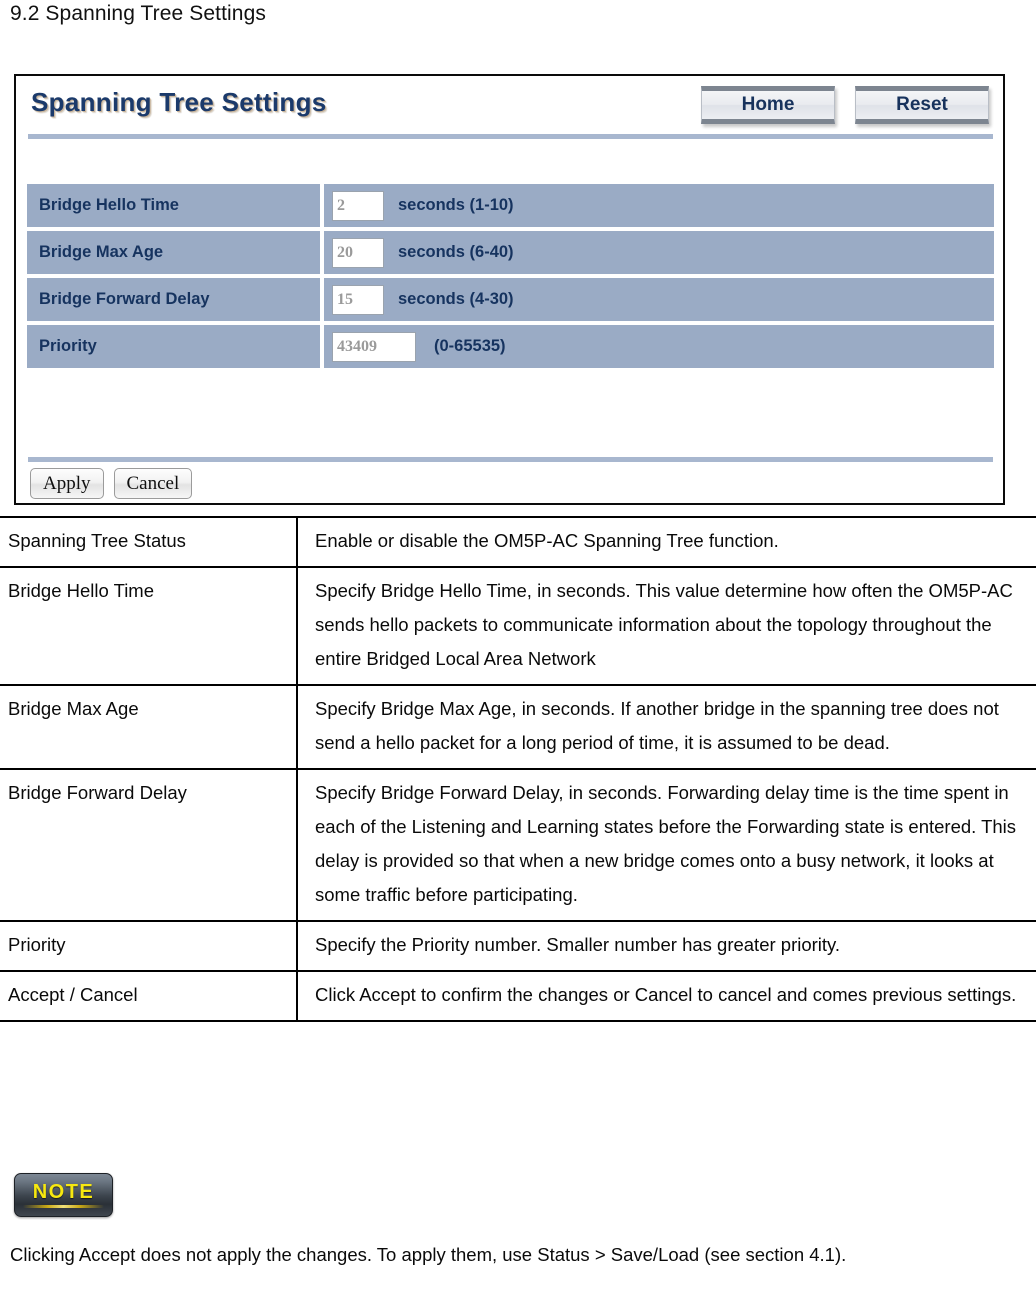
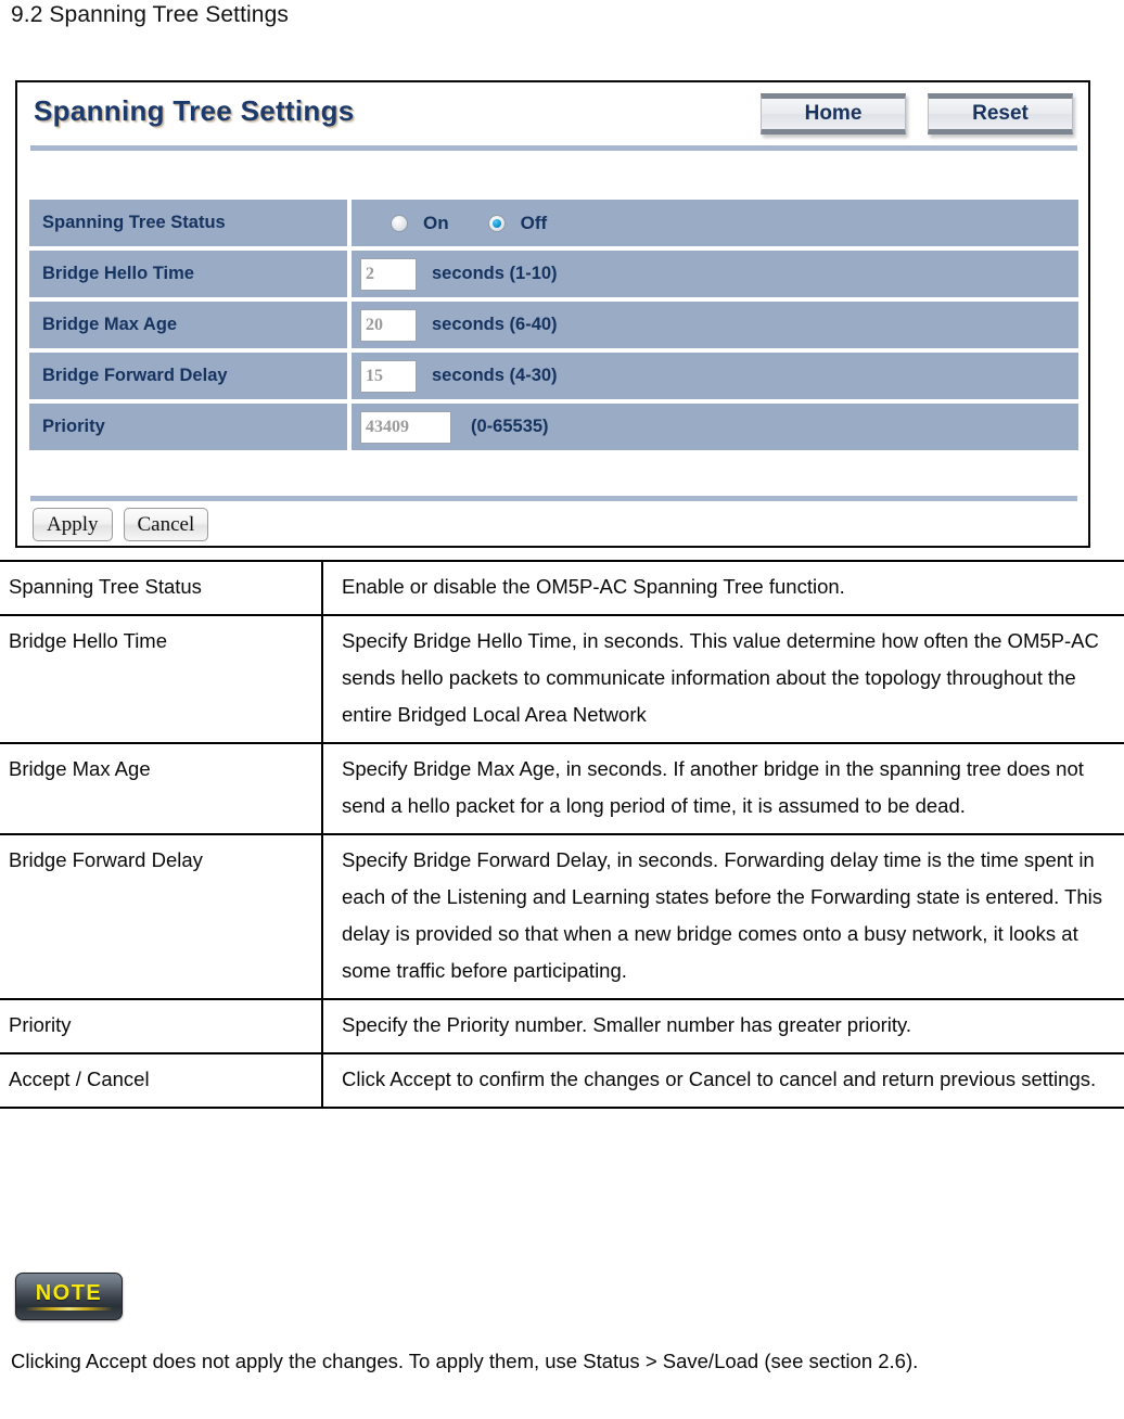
  9.2 Spanning Tree Settings
  Spanning Tree Settings
  Home
  Reset
+ Spanning Tree Status
+ On
+ Off
  Bridge Hello Time
  2
  seconds (1-10)
  Bridge Max Age
  20
  seconds (6-40)
  Bridge Forward Delay
  15
  seconds (4-30)
  Priority
  43409
  (0-65535)
  Apply
  Cancel
  Spanning Tree Status	Enable or disable the OM5P-AC Spanning Tree function.
  Bridge Hello Time	Specify Bridge Hello Time, in seconds. This value determine how often the OM5P-AC sends hello packets to communicate information about the topology throughout the entire Bridged Local Area Network
  Bridge Max Age	Specify Bridge Max Age, in seconds. If another bridge in the spanning tree does not send a hello packet for a long period of time, it is assumed to be dead.
  Bridge Forward Delay	Specify Bridge Forward Delay, in seconds. Forwarding delay time is the time spent in each of the Listening and Learning states before the Forwarding state is entered. This delay is provided so that when a new bridge comes onto a busy network, it looks at some traffic before participating.
  Priority	Specify the Priority number. Smaller number has greater priority.
- Accept / Cancel	Click Accept to confirm the changes or Cancel to cancel and comes previous settings.
+ Accept / Cancel	Click Accept to confirm the changes or Cancel to cancel and return previous settings.
  NOTE
- Clicking Accept does not apply the changes. To apply them, use Status > Save/Load (see section 4.1).
+ Clicking Accept does not apply the changes. To apply them, use Status > Save/Load (see section 2.6).
